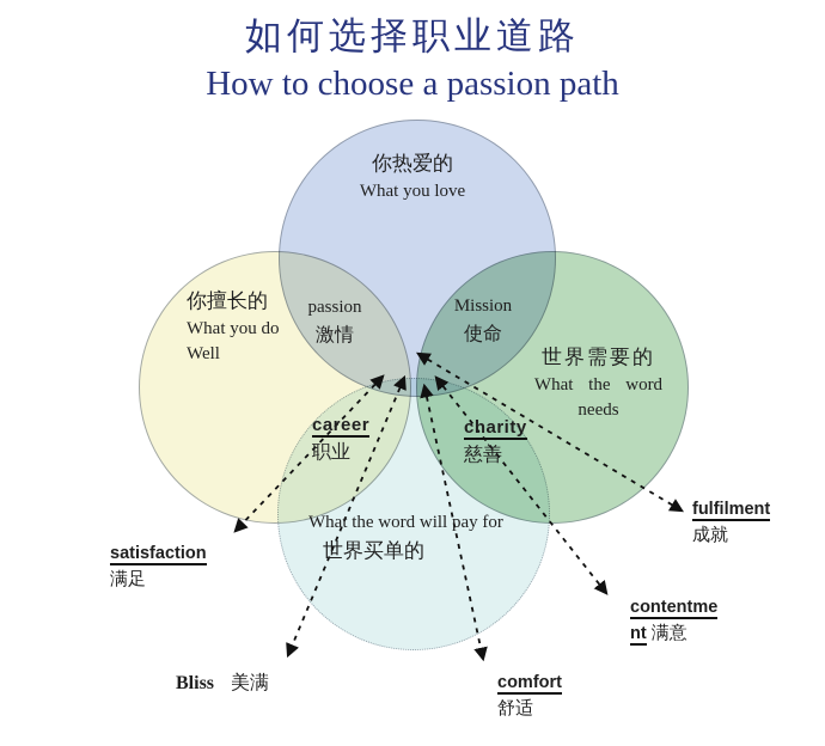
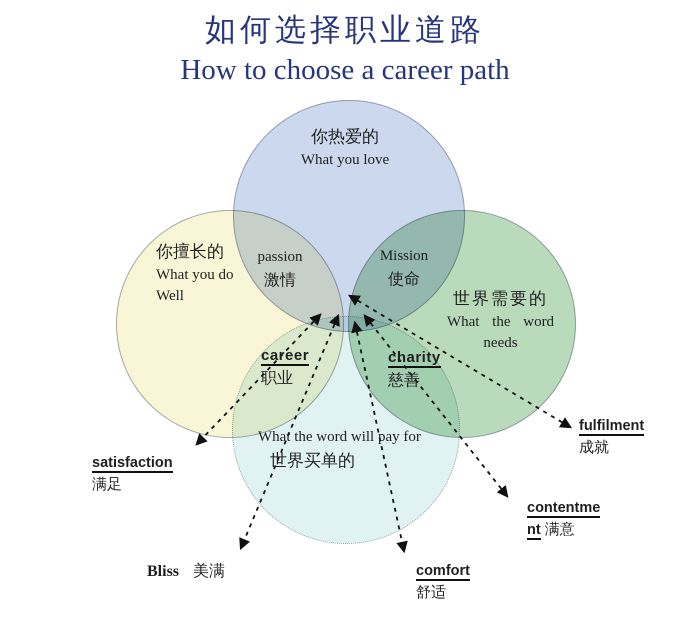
  如何选择职业道路
- How to choose a passion path
+ How to choose a career path
  你热爱的
  What you love
  你擅长的
  What you do
  Well
  世界需要的
  What the word
  needs
  What the word will pay for
  世界买单的
  passion
  激情
  Mission
  使命
  career
  职业
  charity
  慈善
  satisfaction
  满足
  Bliss 美满
  comfort
  舒适
  contentme
  nt 满意
  fulfilment
  成就
